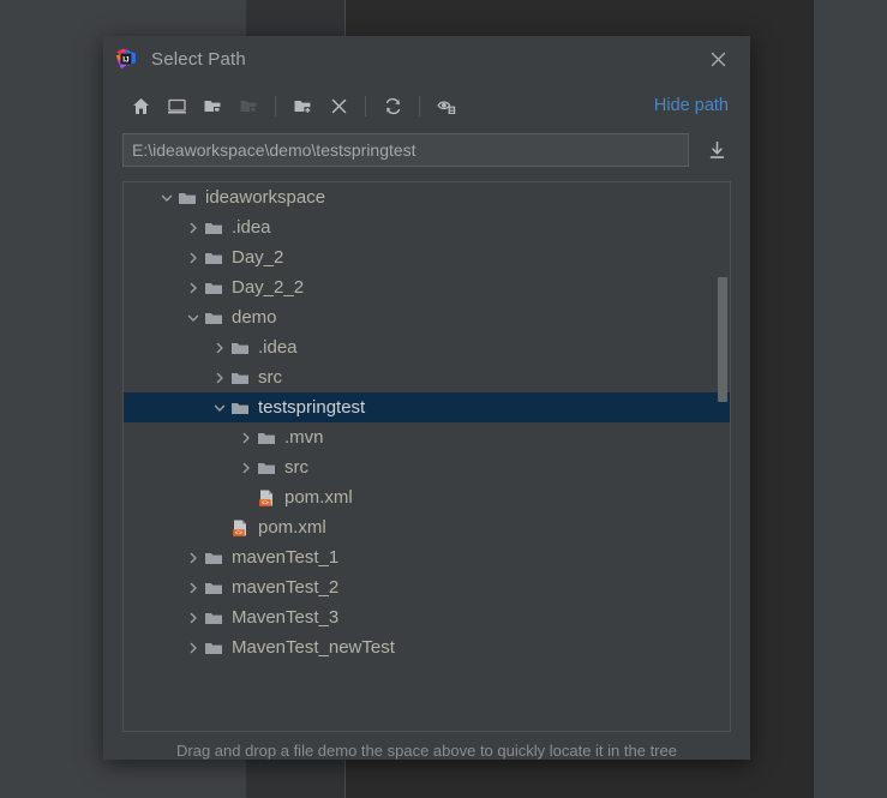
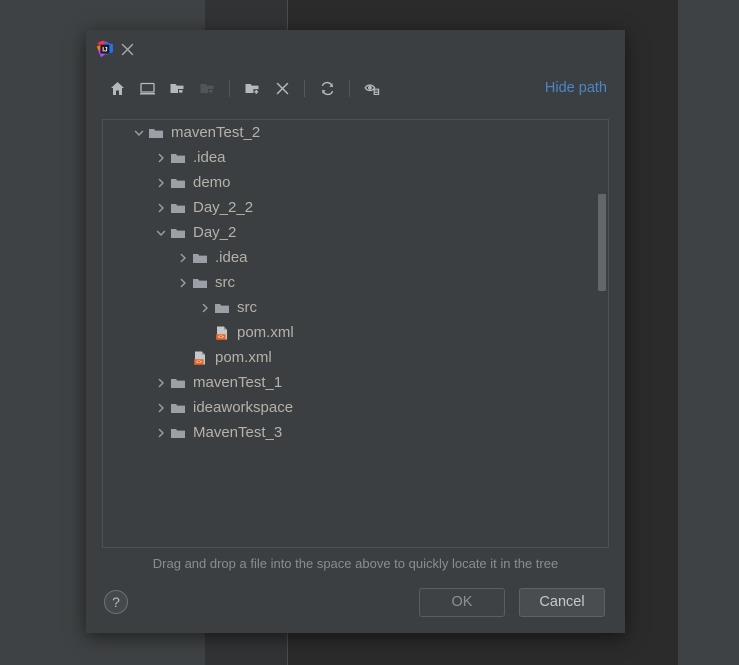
- Select Path
  Hide path
- E:\ideaworkspace\demo\testspringtest
- ideaworkspace
+ mavenTest_2
  .idea
- Day_2
+ demo
  Day_2_2
- demo
+ Day_2
  .idea
  src
- testspringtest
- .mvn
  src
  pom.xml
  pom.xml
  mavenTest_1
- mavenTest_2
+ ideaworkspace
  MavenTest_3
- MavenTest_newTest
- Drag and drop a file demo the space above to quickly locate it in the tree
+ Drag and drop a file into the space above to quickly locate it in the tree
+ ?
+ OK
+ Cancel
